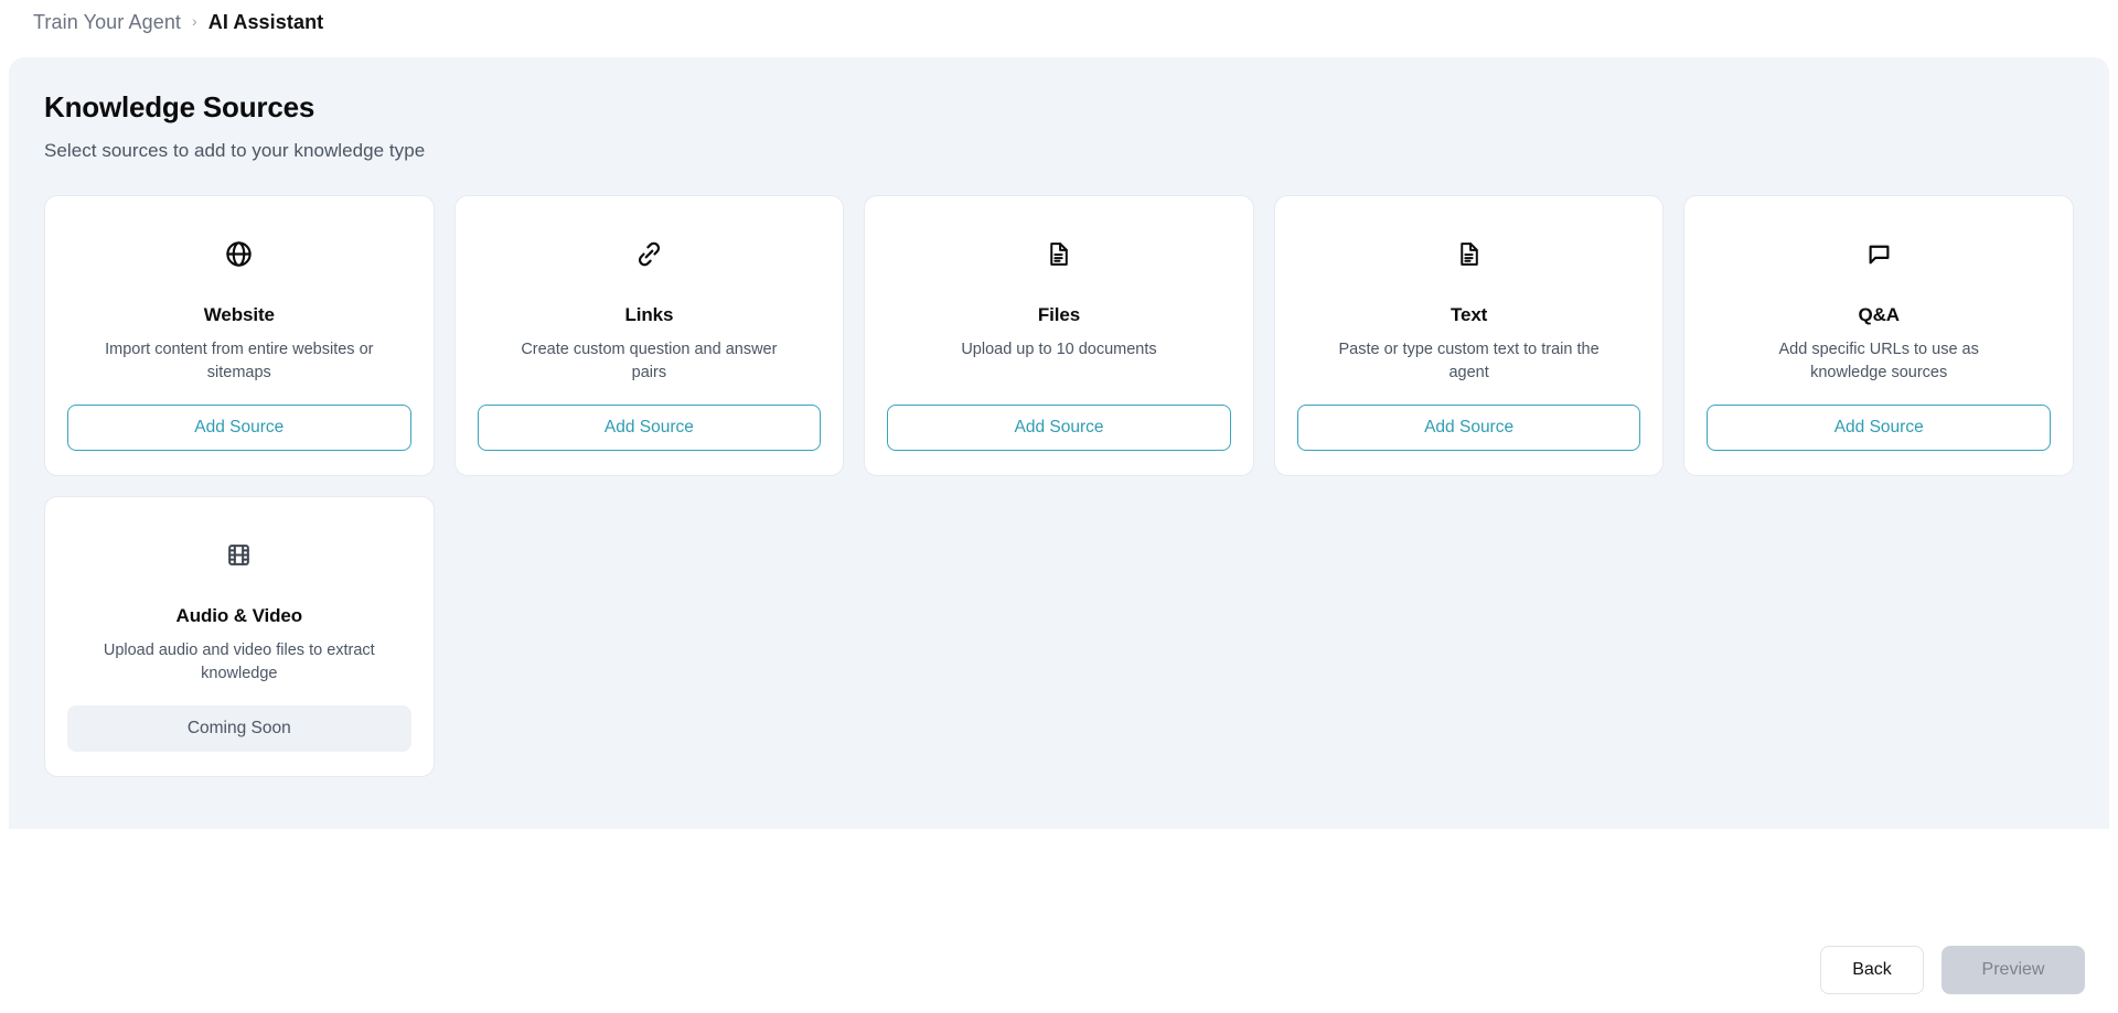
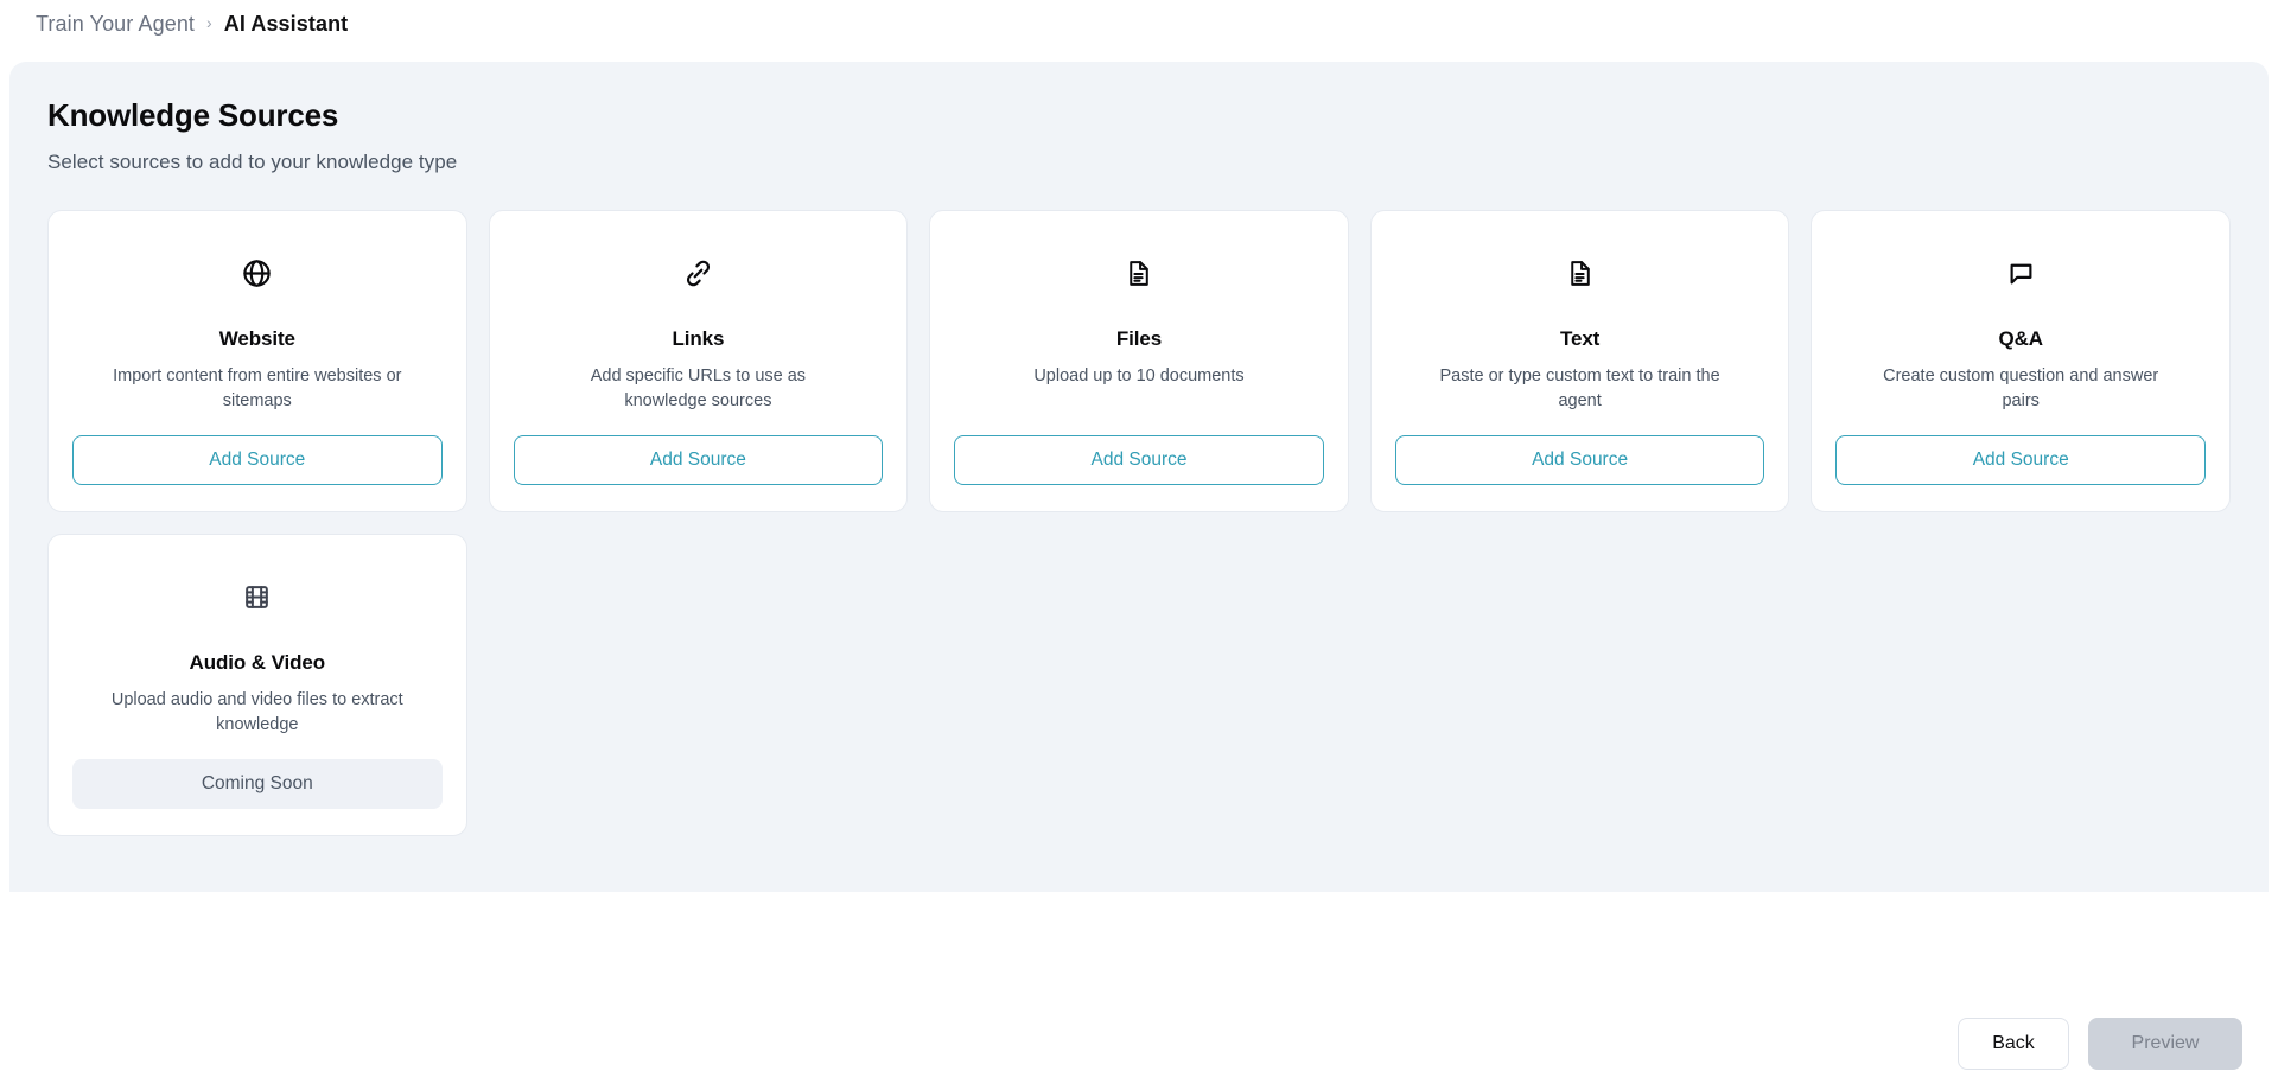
  Train Your Agent
  ›
  AI Assistant
  Knowledge Sources
  Select sources to add to your knowledge type
  Website
  Import content from entire websites or sitemaps
  Add Source
  Links
- Create custom question and answer pairs
+ Add specific URLs to use as knowledge sources
  Add Source
  Files
  Upload up to 10 documents
  Add Source
  Text
  Paste or type custom text to train the agent
  Add Source
  Q&A
- Add specific URLs to use as knowledge sources
+ Create custom question and answer pairs
  Add Source
  Audio & Video
  Upload audio and video files to extract knowledge
  Coming Soon
  Back
  Preview
